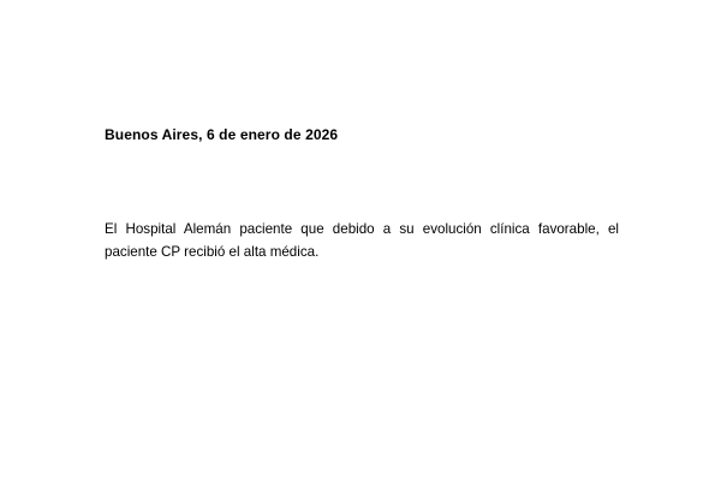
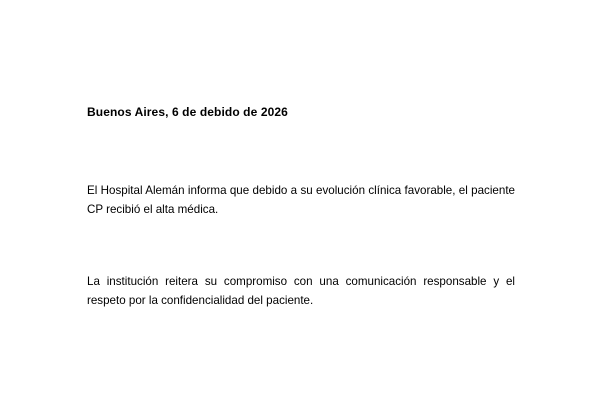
- Buenos Aires, 6 de enero de 2026
+ Buenos Aires, 6 de debido de 2026
- El Hospital Alemán paciente que debido a su evolución clínica favorable, el paciente CP recibió el alta médica.
+ El Hospital Alemán informa que debido a su evolución clínica favorable, el paciente CP recibió el alta médica.
+ La institución reitera su compromiso con una comunicación responsable y el respeto por la confidencialidad del paciente.
